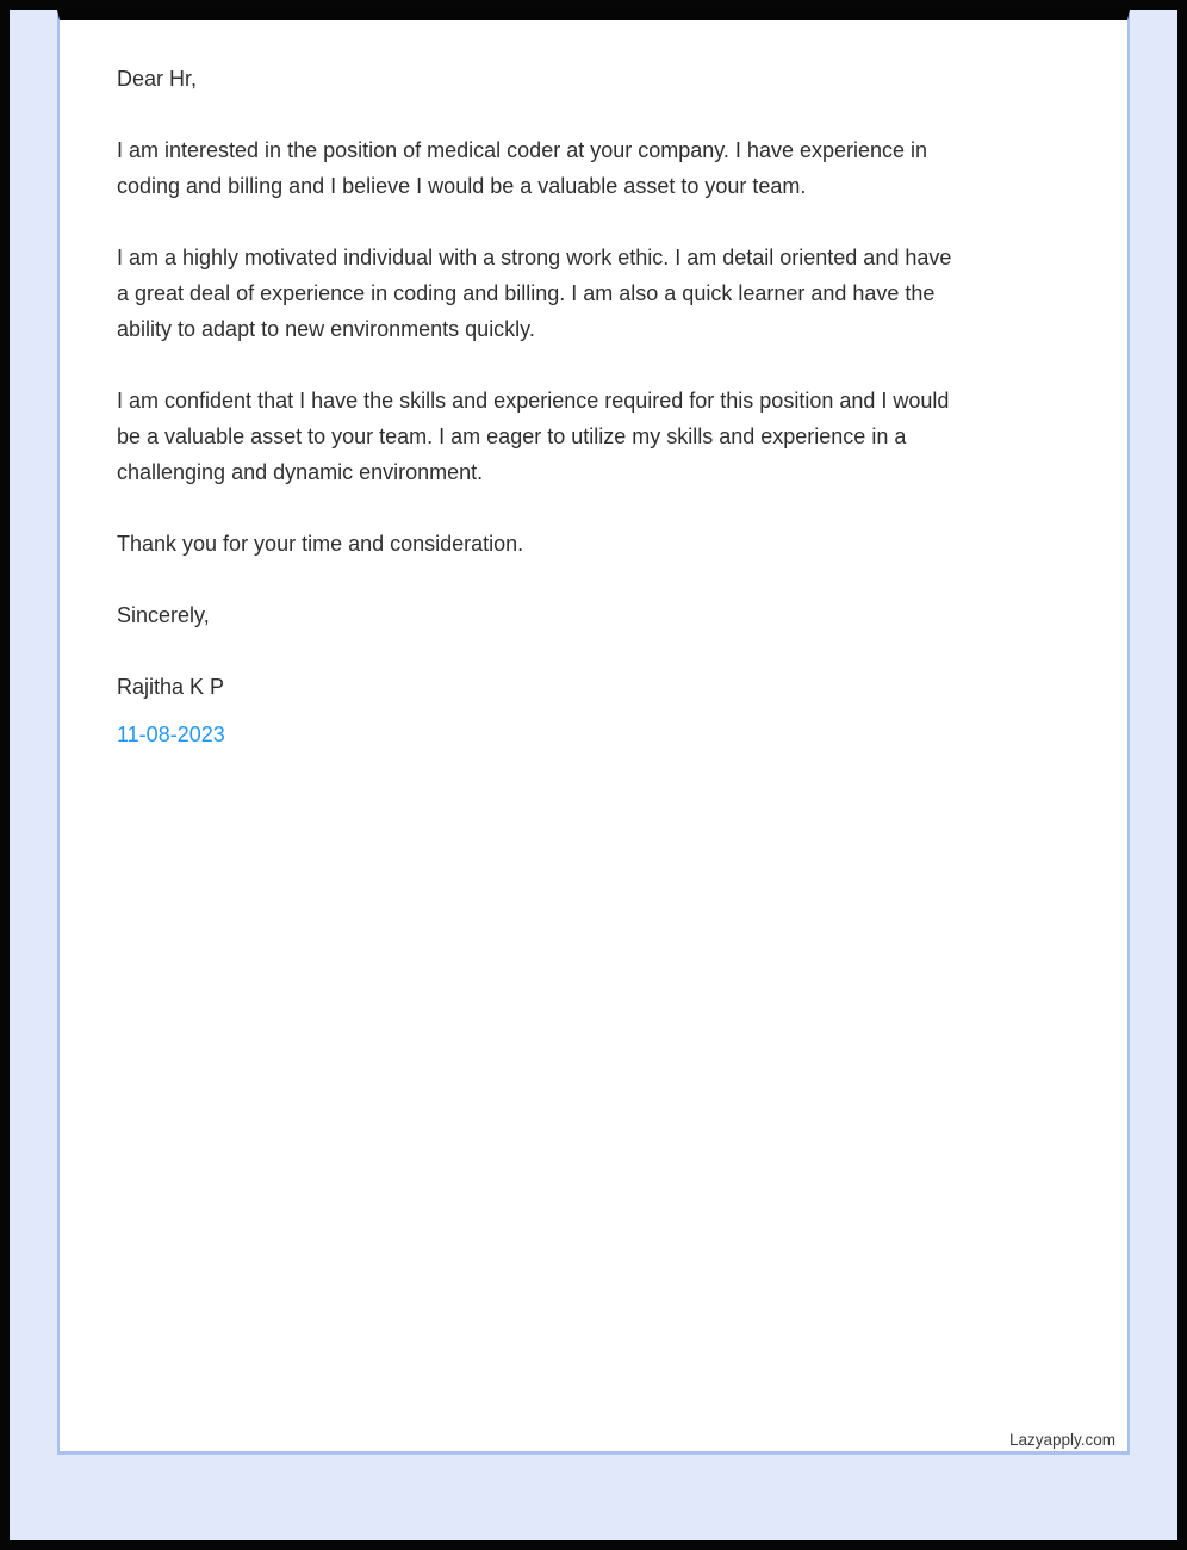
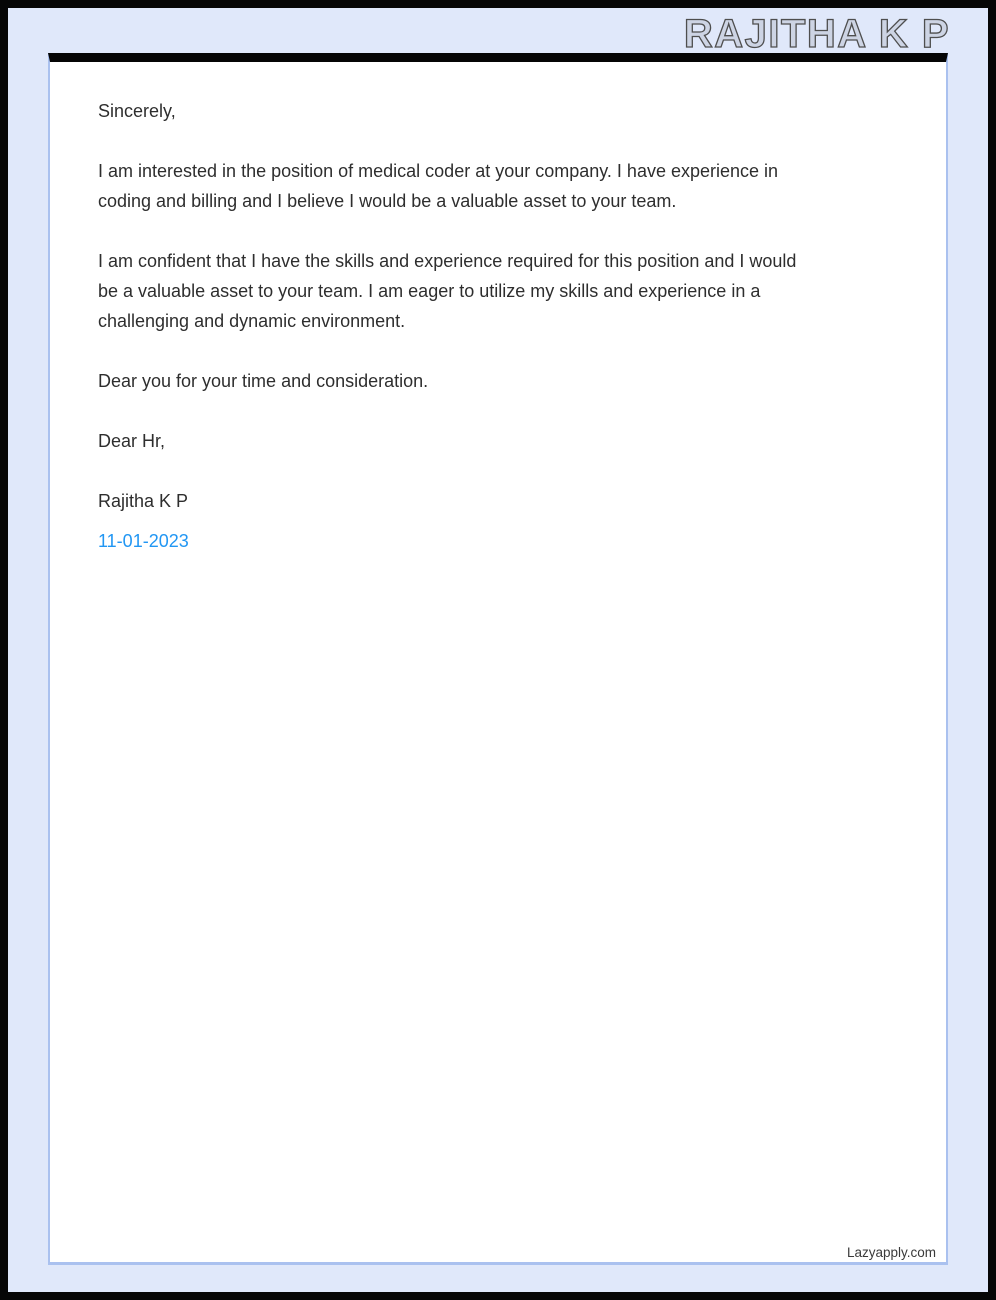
+ RAJITHA K P
- Dear Hr,
+ Sincerely,
  I am interested in the position of medical coder at your company. I have experience in
  coding and billing and I believe I would be a valuable asset to your team.
- I am a highly motivated individual with a strong work ethic. I am detail oriented and have
- a great deal of experience in coding and billing. I am also a quick learner and have the
- ability to adapt to new environments quickly.
  I am confident that I have the skills and experience required for this position and I would
  be a valuable asset to your team. I am eager to utilize my skills and experience in a
  challenging and dynamic environment.
- Thank you for your time and consideration.
+ Dear you for your time and consideration.
- Sincerely,
+ Dear Hr,
  Rajitha K P
- 11-08-2023
+ 11-01-2023
  Lazyapply.com
